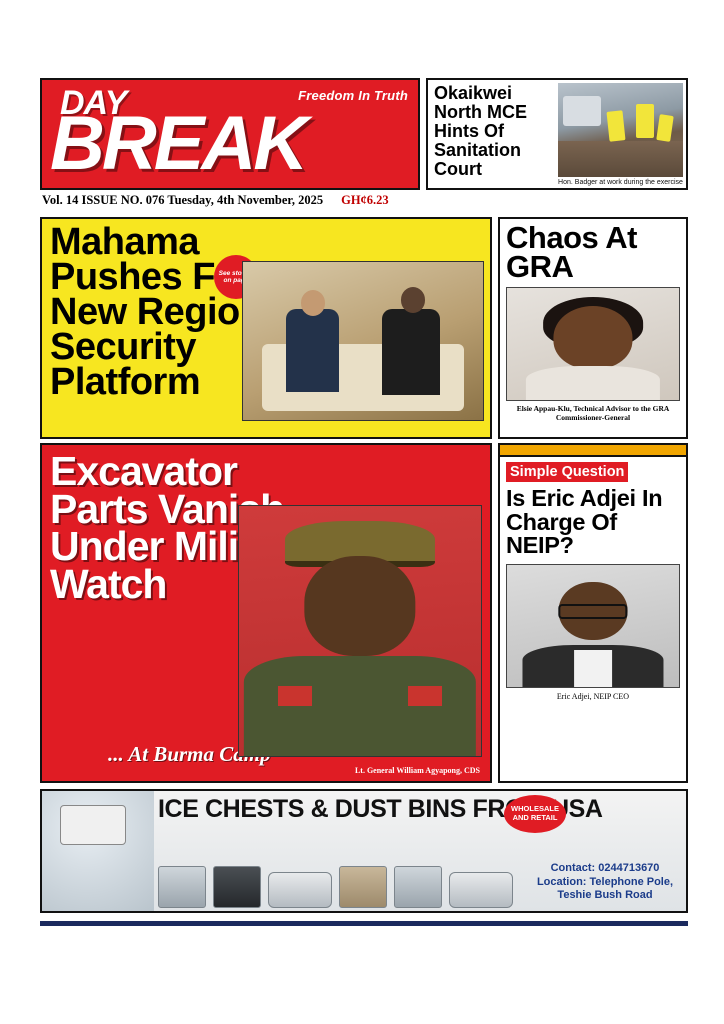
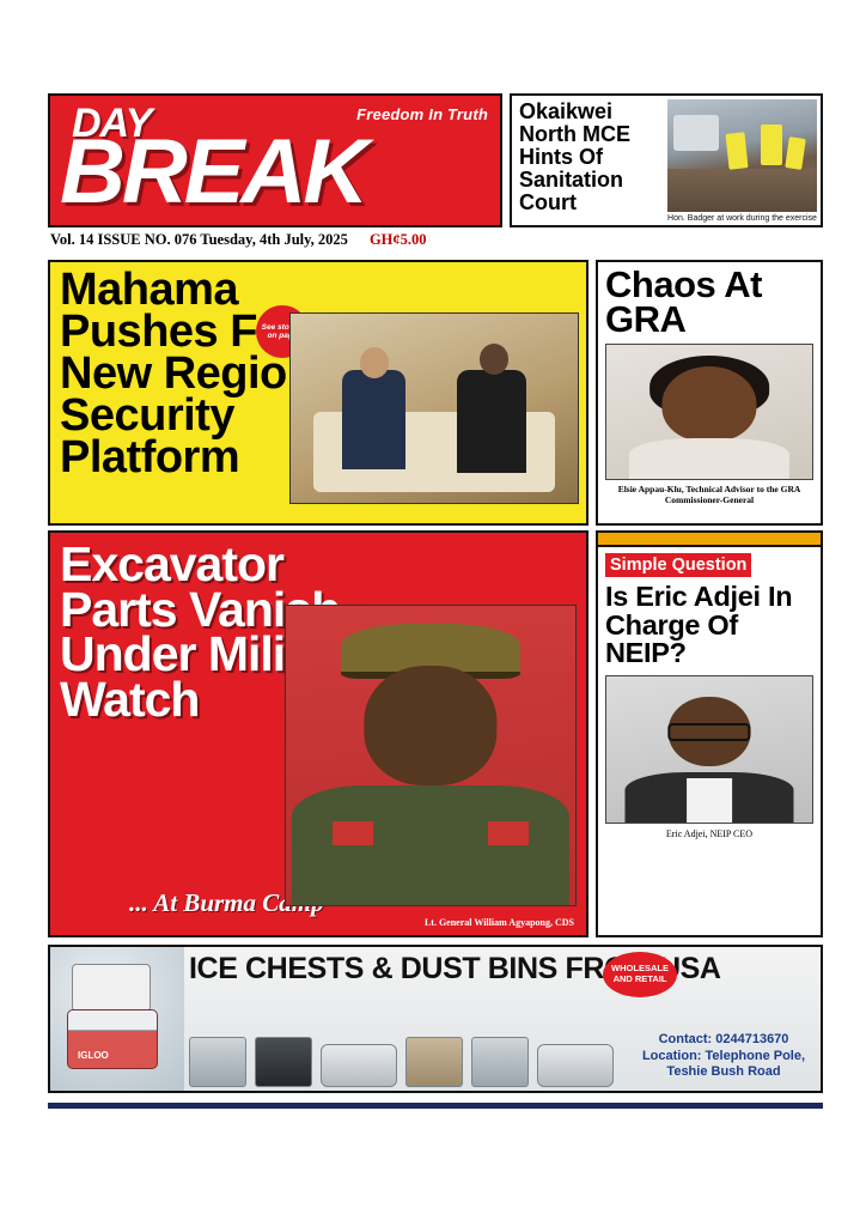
  Freedom In Truth
  DAY
  BREAK
  Okaikwei North MCE Hints Of Sanitation Court
- Vol. 14 ISSUE NO. 076 Tuesday, 4th November, 2025
+ Vol. 14 ISSUE NO. 076 Tuesday, 4th July, 2025
- GH¢6.23
+ GH¢5.00
  Mahama Pushes F New Regio Security Platform
  Chaos At GRA
  Elsie Appau-Klu, Technical Advisor to the GRA Commissioner-General
  Excavator Parts Vani Under Mili Watch
  ... At Burma C
  Lt. General William Agyapong, CDS
  Simple Question
  Is Eric Adjei In Charge Of NEIP?
  Eric Adjei, NEIP CEO
+ IGLOO
  ICE CHESTS & DUST BINS FRSA
  WHOLESALE AND RETAIL
  Contact: 0244713670
  Location: Telephone Pole,
  Teshie Bush Road
